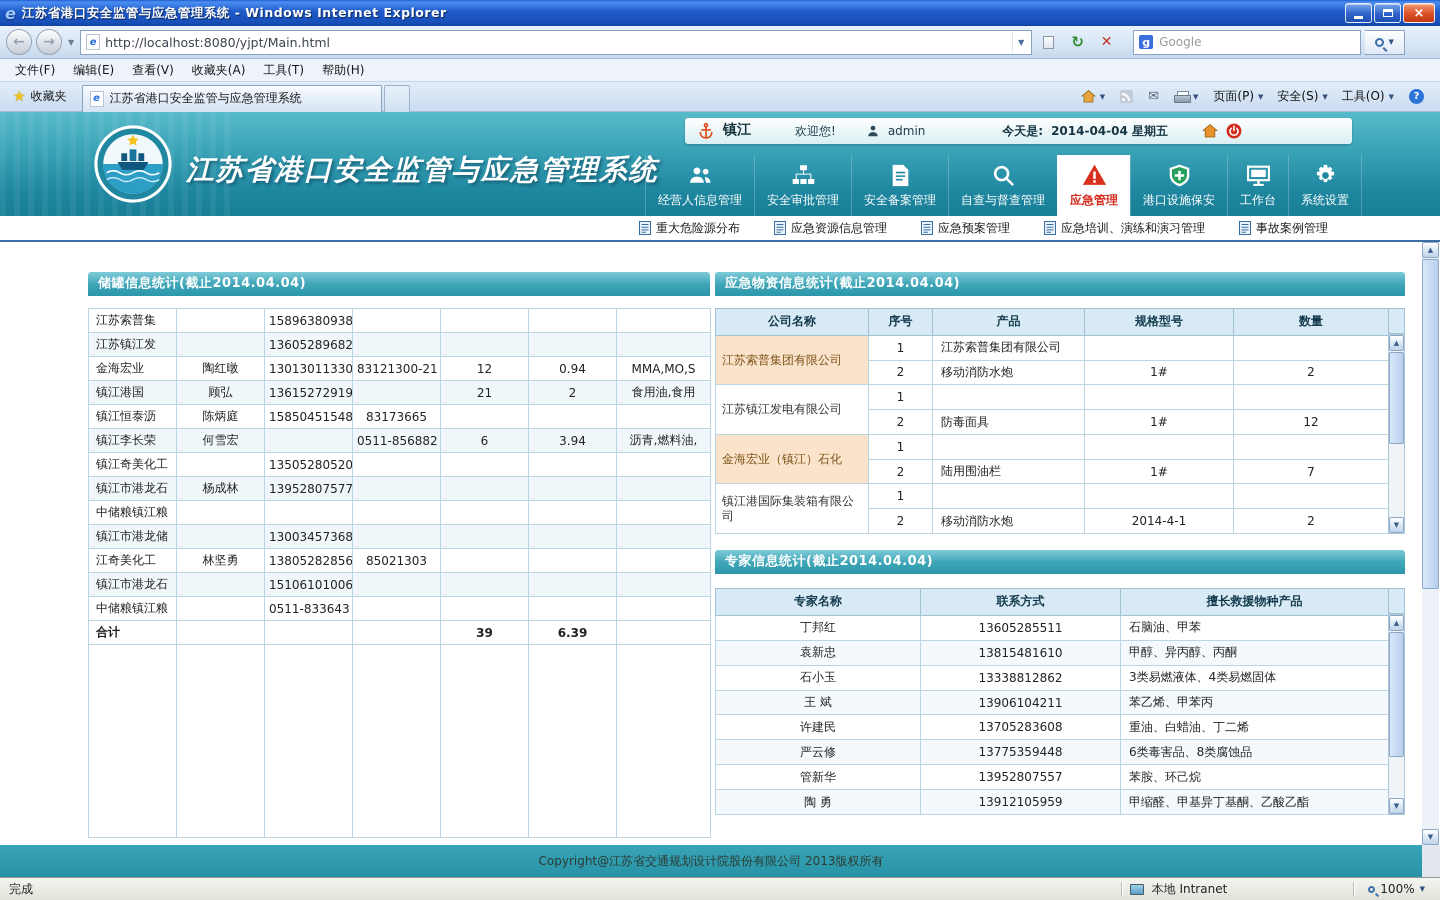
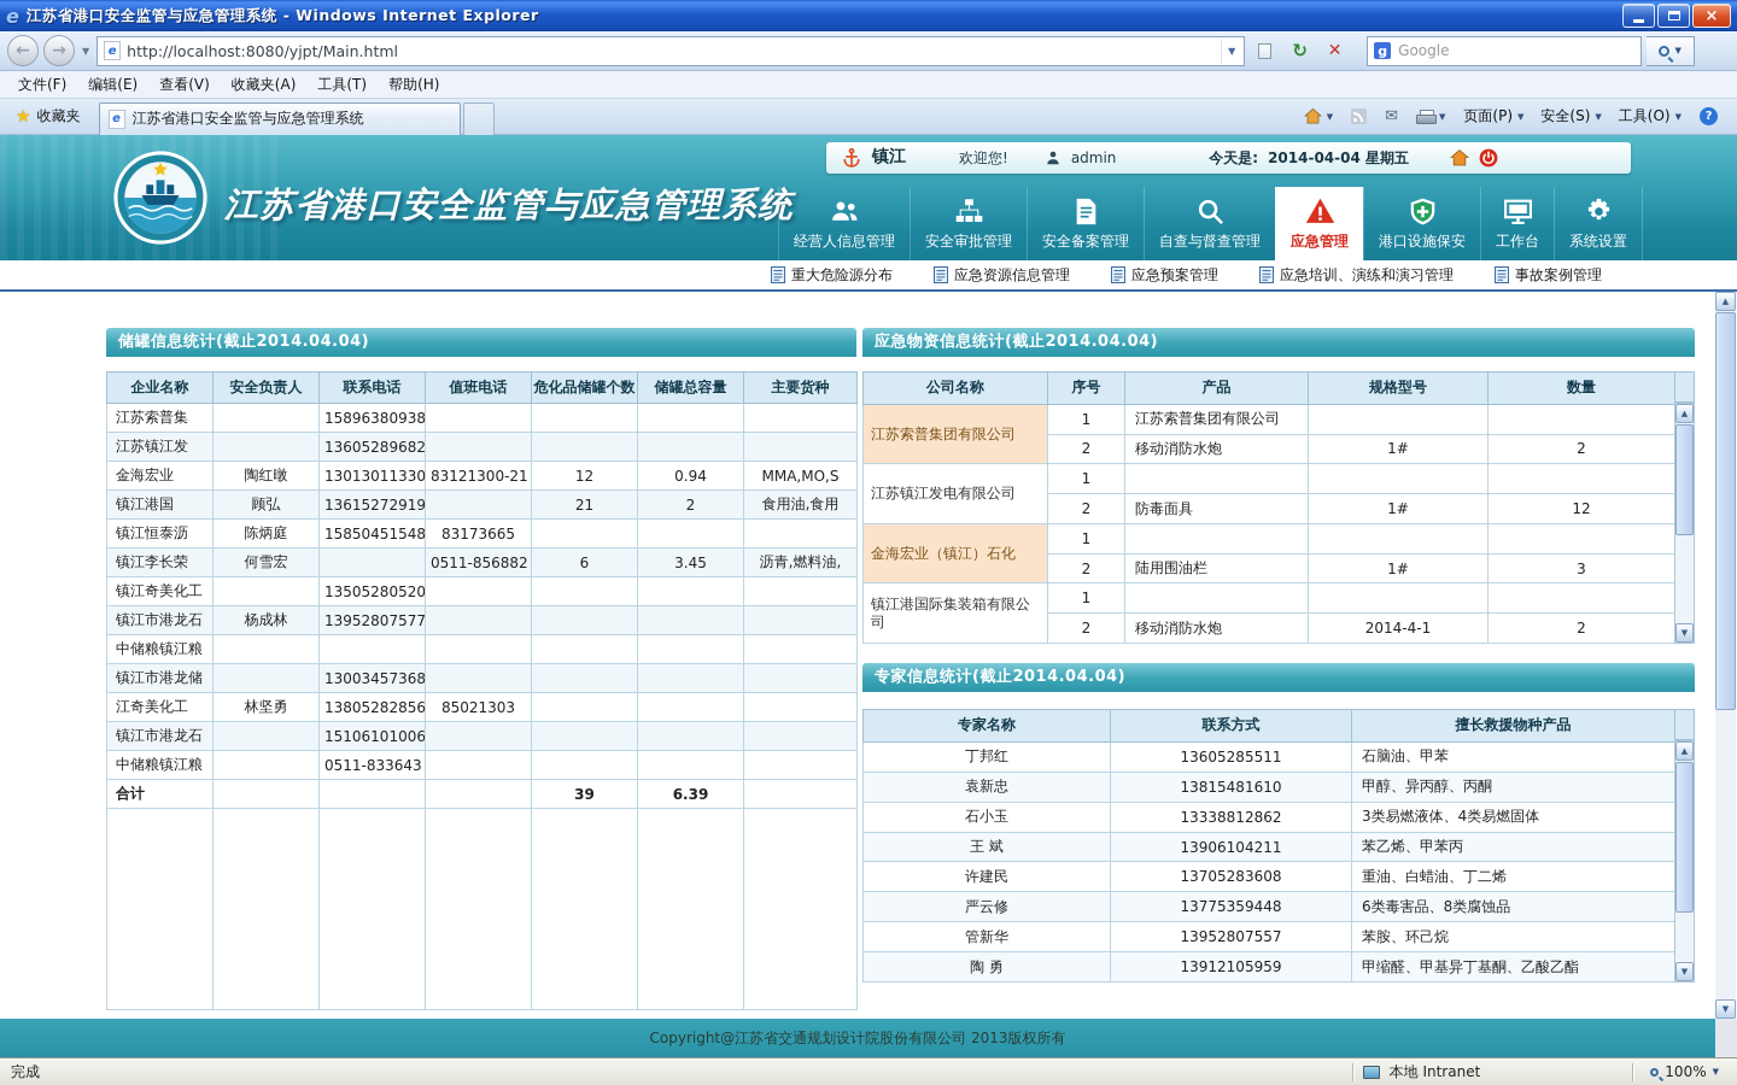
  e
  江苏省港口安全监管与应急管理系统 - Windows Internet Explorer
  ×
  ←
  →
  ▼
  e
  http://localhost:8080/yjpt/Main.html
  ▼
  ↻
  ✕
  g
  Google
  ▼
  文件(F)
  编辑(E)
  查看(V)
  收藏夹(A)
  工具(T)
  帮助(H)
  ★
  收藏夹
  e
  江苏省港口安全监管与应急管理系统
  ▼
  ✉
  ▼
  页面(P)
  ▼
  安全(S)
  ▼
  工具(O)
  ▼
  ?
  江苏省港口安全监管与应急管理系统
  镇江
  欢迎您!
  admin
  今天是:
  2014-04-04 星期五
  经营人信息管理
  安全审批管理
  安全备案管理
  自查与督查管理
  应急管理
  港口设施保安
  工作台
  系统设置
  重大危险源分布
  应急资源信息管理
  应急预案管理
  应急培训、演练和演习管理
  事故案例管理
  储罐信息统计(截止2014.04.04)
+ 企业名称	安全负责人	联系电话	值班电话	危化品储罐个数	储罐总容量	主要货种
  江苏索普集		15896380938
  江苏镇江发		13605289682
  金海宏业	陶红暾	13013011330	83121300-21	12	0.94	MMA,MO,S
  镇江港国	顾弘	13615272919		21	2	食用油,食用
  镇江恒泰沥	陈炳庭	15850451548	83173665
- 镇江李长荣	何雪宏		0511-856882	6	3.94	沥青,燃料油,
+ 镇江李长荣	何雪宏		0511-856882	6	3.45	沥青,燃料油,
  镇江奇美化工		13505280520
  镇江市港龙石	杨成林	13952807577
  中储粮镇江粮
  镇江市港龙储		13003457368
  江奇美化工	林坚勇	13805282856	85021303
  镇江市港龙石		15106101006
  中储粮镇江粮		0511-833643
  合计				39	6.39
  应急物资信息统计(截止2014.04.04)
  公司名称	序号	产品	规格型号	数量
  江苏索普集团有限公司	1	江苏索普集团有限公司
  2	移动消防水炮	1#	2
  江苏镇江发电有限公司	1
  2	防毒面具	1#	12
  金海宏业（镇江）石化	1
- 2	陆用围油栏	1#	7
+ 2	陆用围油栏	1#	3
  镇江港国际集装箱有限公司	1
  2	移动消防水炮	2014-4-1	2
  ▲
  ▼
  专家信息统计(截止2014.04.04)
  专家名称	联系方式	擅长救援物种产品
  丁邦红	13605285511	石脑油、甲苯
  袁新忠	13815481610	甲醇、异丙醇、丙酮
  石小玉	13338812862	3类易燃液体、4类易燃固体
  王 斌	13906104211	苯乙烯、甲苯丙
  许建民	13705283608	重油、白蜡油、丁二烯
  严云修	13775359448	6类毒害品、8类腐蚀品
  管新华	13952807557	苯胺、环己烷
  陶 勇	13912105959	甲缩醛、甲基异丁基酮、乙酸乙酯
  ▲
  ▼
  ▲
  ▼
  Copyright@江苏省交通规划设计院股份有限公司 2013版权所有
  完成
  本地 Intranet
  100%
  ▼
